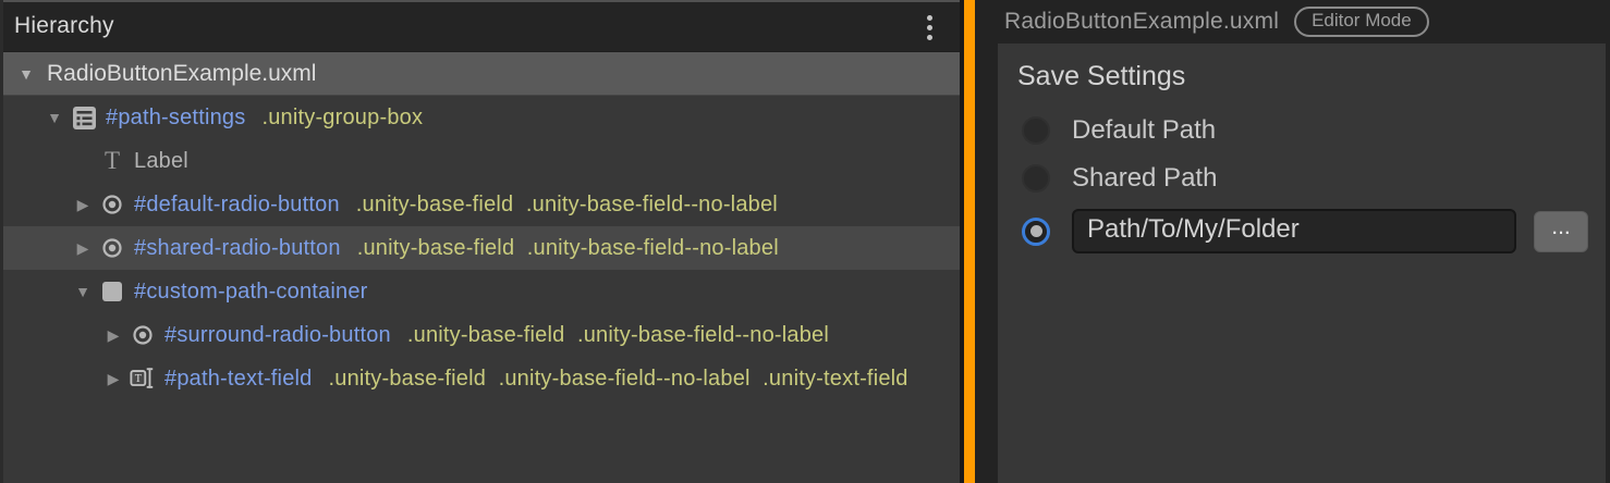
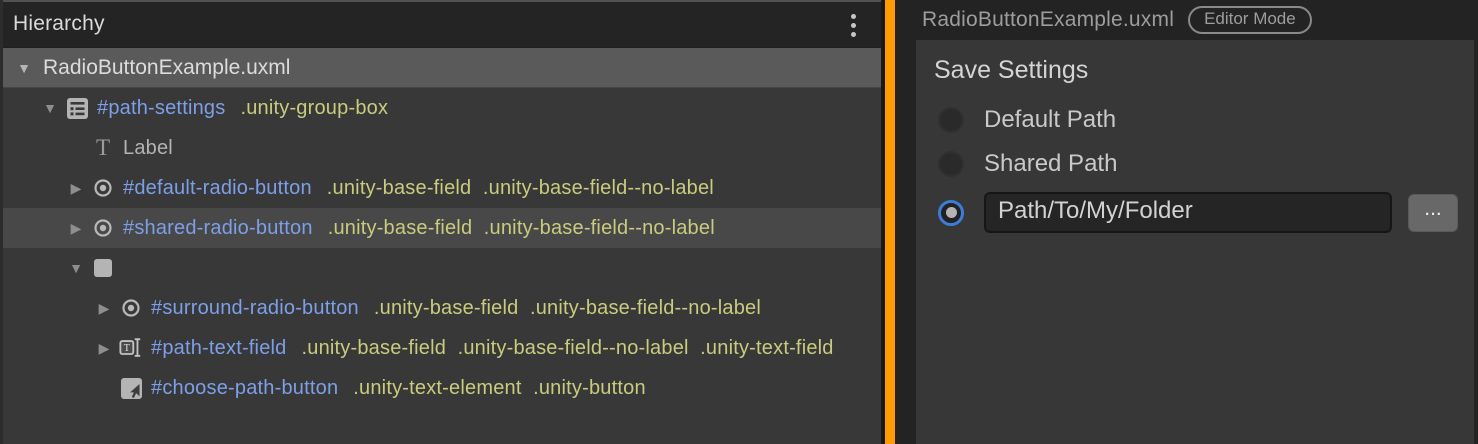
  Hierarchy
  ▼
  RadioButtonExample.uxml
  ▼
  #path-settings
  .unity-group-box
  T
  Label
  ▶
  #default-radio-button
  .unity-base-field .unity-base-field--no-label
  ▶
  #shared-radio-button
  .unity-base-field .unity-base-field--no-label
  ▼
- #custom-path-container
  ▶
  #surround-radio-button
  .unity-base-field .unity-base-field--no-label
  ▶
  T
  #path-text-field
  .unity-base-field .unity-base-field--no-label .unity-text-field
+ #choose-path-button
+ .unity-text-element .unity-button
  RadioButtonExample.uxml
  Editor Mode
  Save Settings
  Default Path
  Shared Path
  Path/To/My/Folder
  ...
